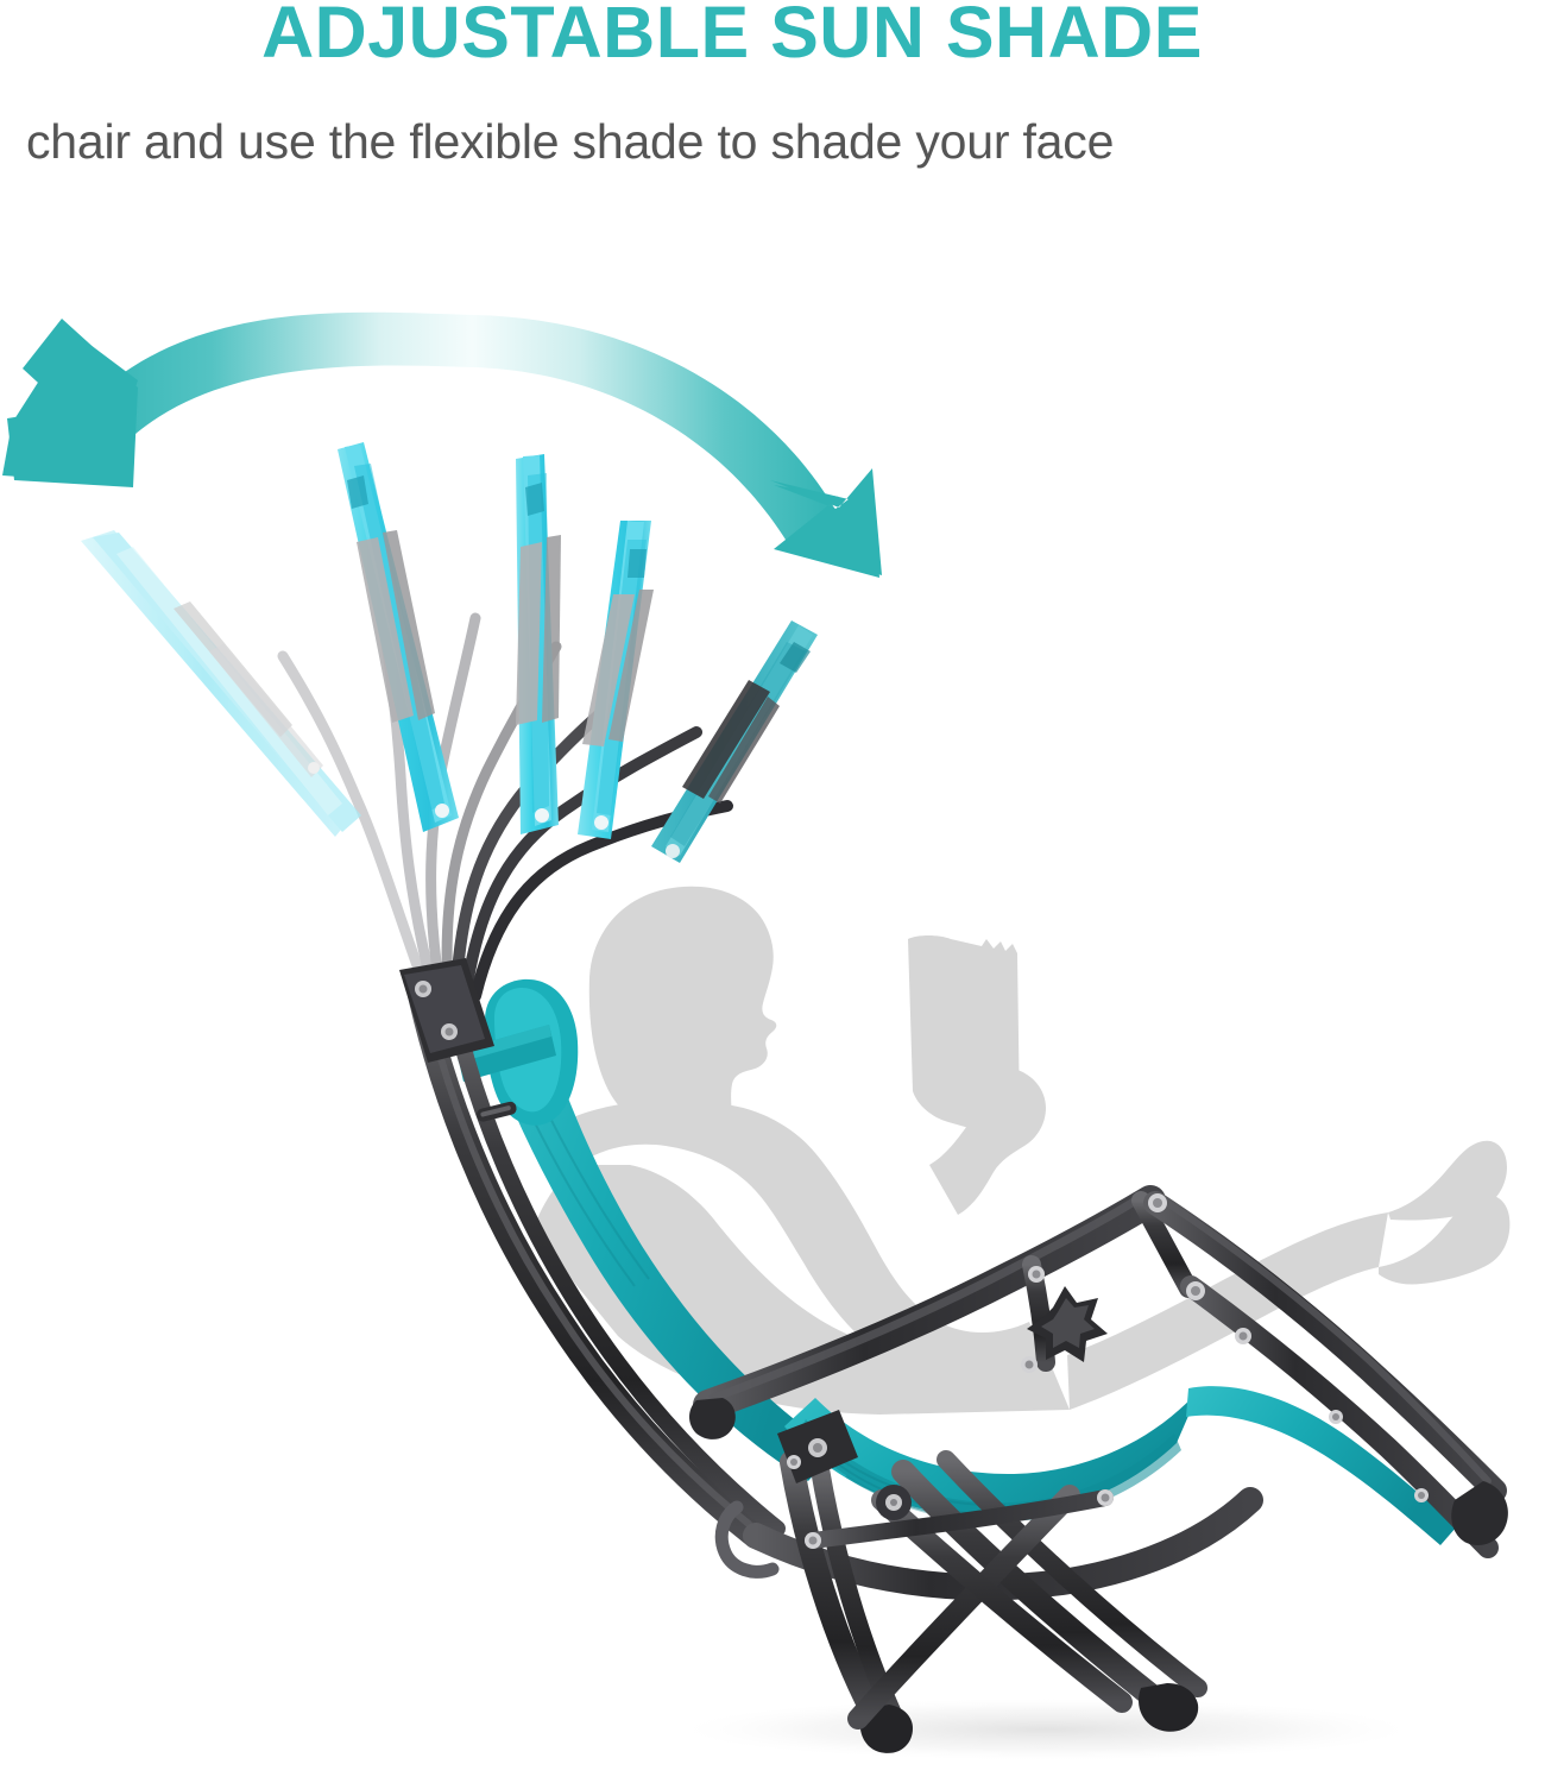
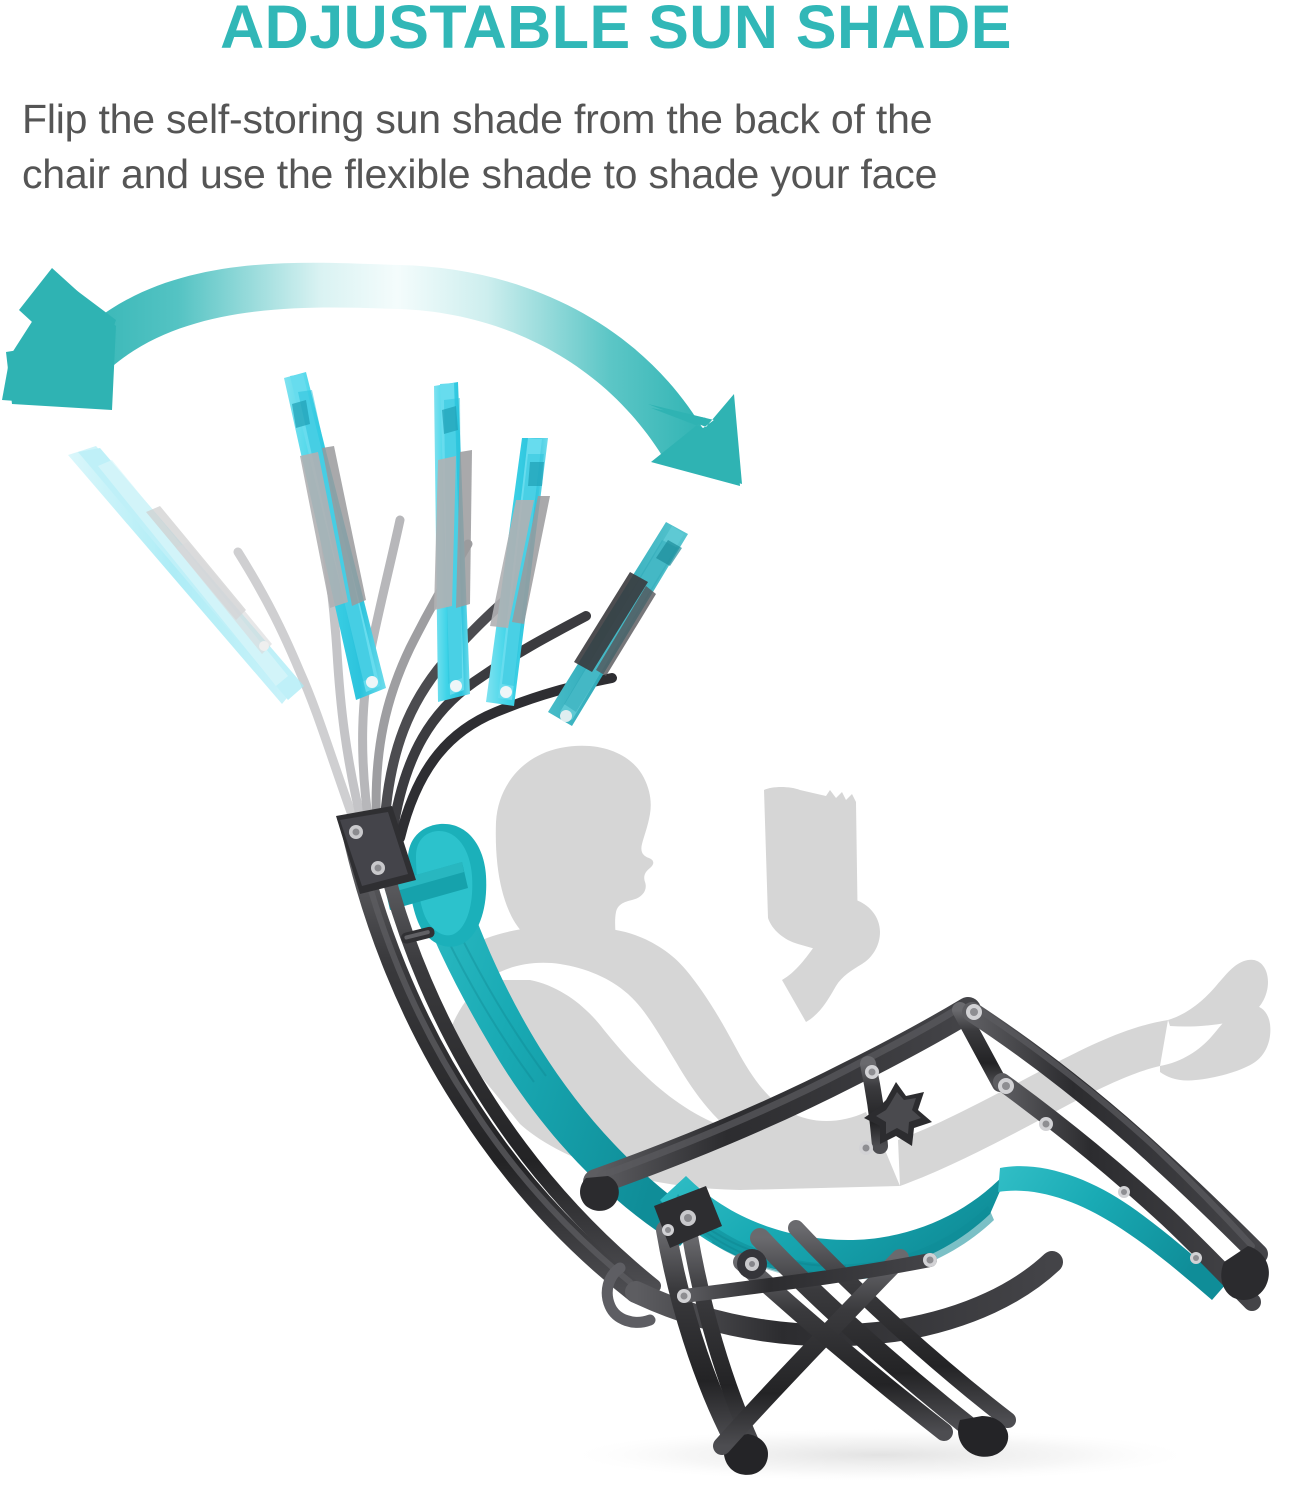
  ADJUSTABLE SUN SHADE
+ Flip the self-storing sun shade from the back of the
  chair and use the flexible shade to shade your face
